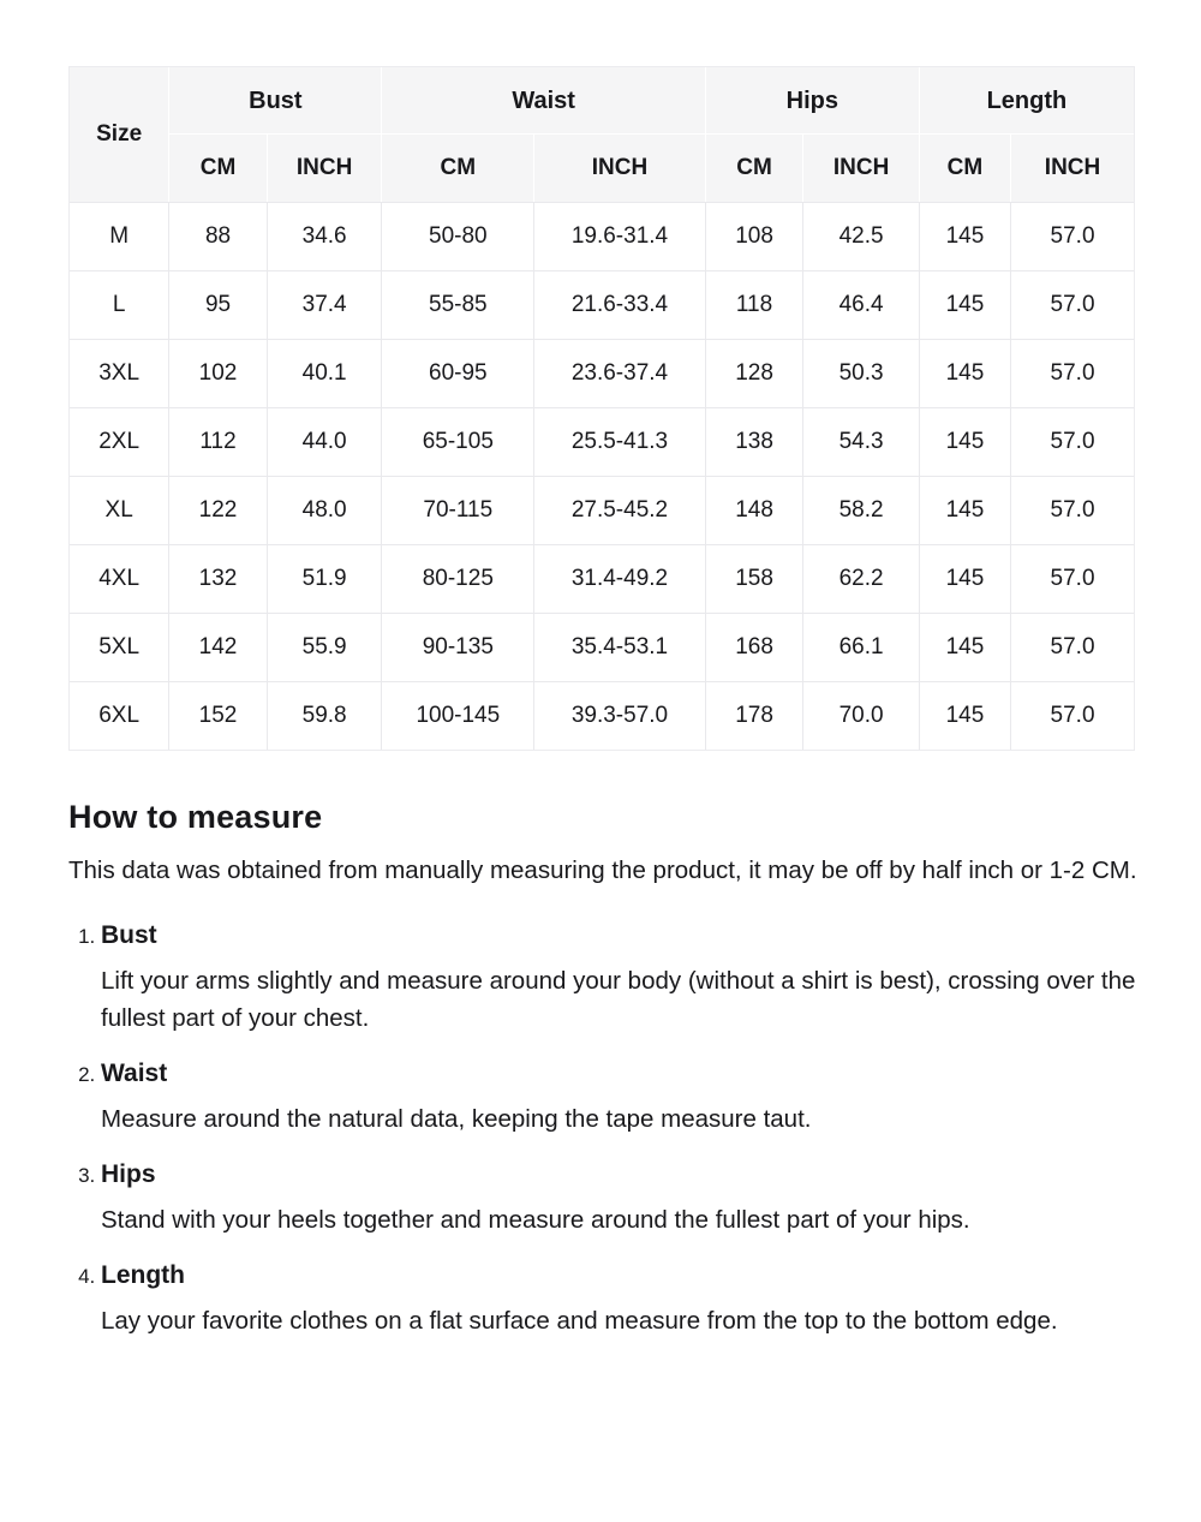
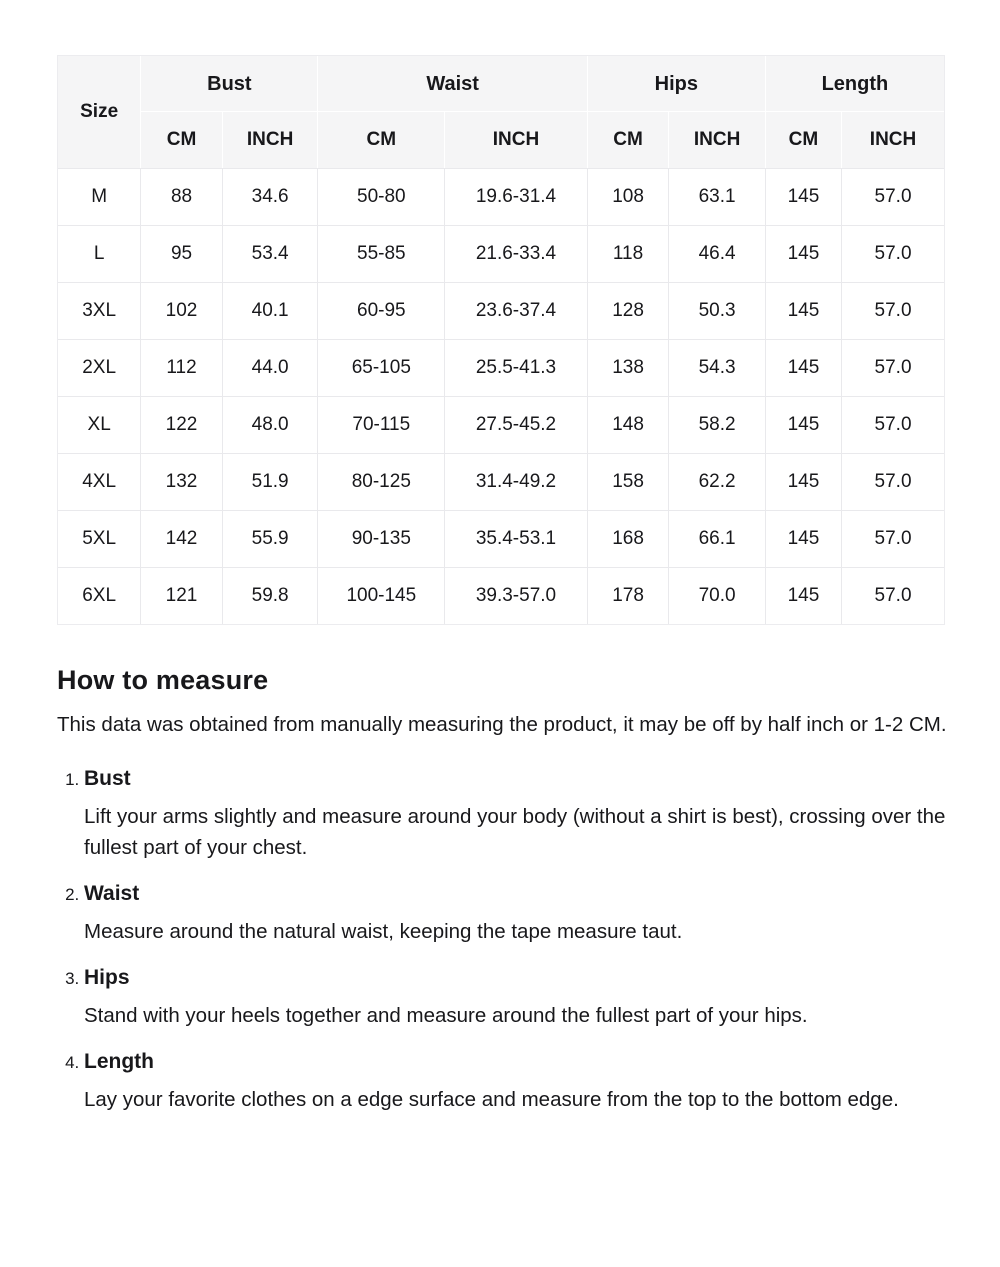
  Size	Bust	Waist	Hips	Length
  CM	INCH	CM	INCH	CM	INCH	CM	INCH
- M	88	34.6	50-80	19.6-31.4	108	42.5	145	57.0
+ M	88	34.6	50-80	19.6-31.4	108	63.1	145	57.0
- L	95	37.4	55-85	21.6-33.4	118	46.4	145	57.0
+ L	95	53.4	55-85	21.6-33.4	118	46.4	145	57.0
  3XL	102	40.1	60-95	23.6-37.4	128	50.3	145	57.0
  2XL	112	44.0	65-105	25.5-41.3	138	54.3	145	57.0
  XL	122	48.0	70-115	27.5-45.2	148	58.2	145	57.0
  4XL	132	51.9	80-125	31.4-49.2	158	62.2	145	57.0
  5XL	142	55.9	90-135	35.4-53.1	168	66.1	145	57.0
- 6XL	152	59.8	100-145	39.3-57.0	178	70.0	145	57.0
+ 6XL	121	59.8	100-145	39.3-57.0	178	70.0	145	57.0
  How to measure
  This data was obtained from manually measuring the product, it may be off by half inch or 1-2 CM.
  Bust
  Lift your arms slightly and measure around your body (without a shirt is best), crossing over the fullest part of your chest.
  Waist
- Measure around the natural data, keeping the tape measure taut.
+ Measure around the natural waist, keeping the tape measure taut.
  Hips
  Stand with your heels together and measure around the fullest part of your hips.
  Length
- Lay your favorite clothes on a flat surface and measure from the top to the bottom edge.
+ Lay your favorite clothes on a edge surface and measure from the top to the bottom edge.
